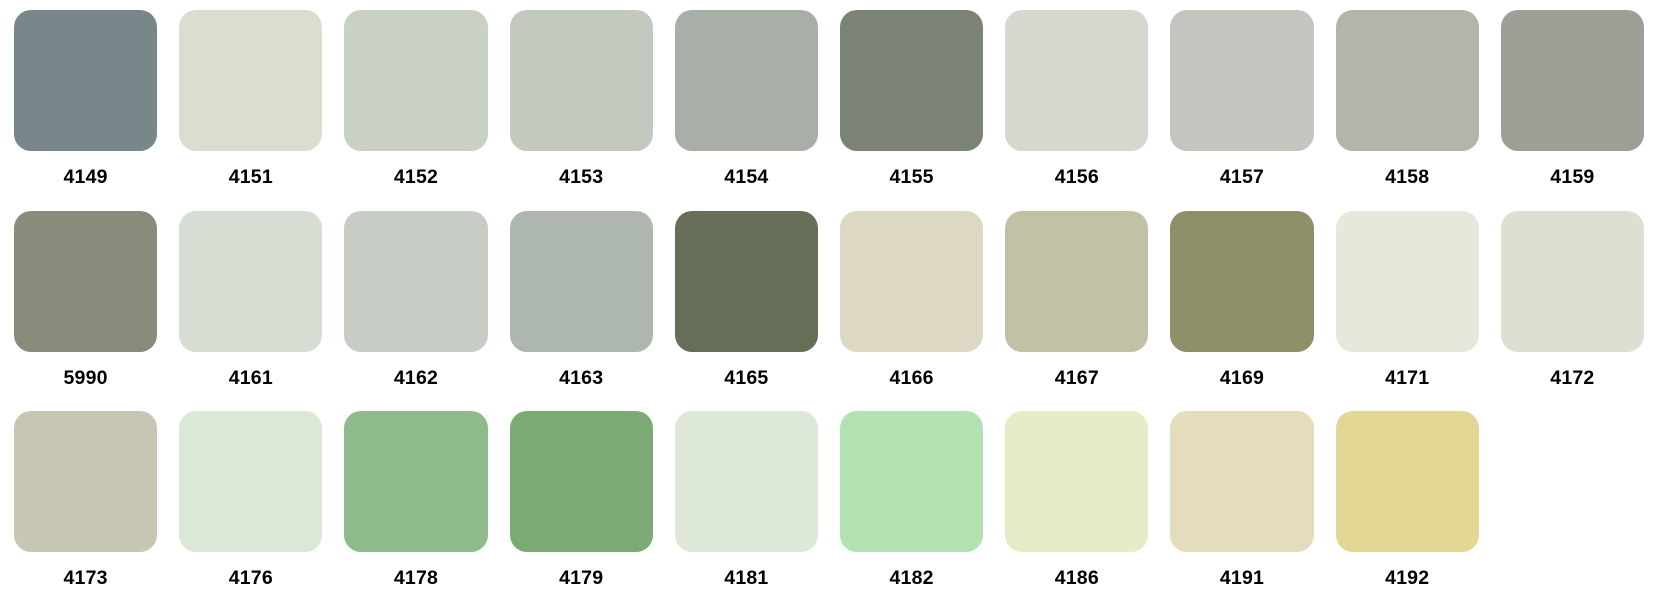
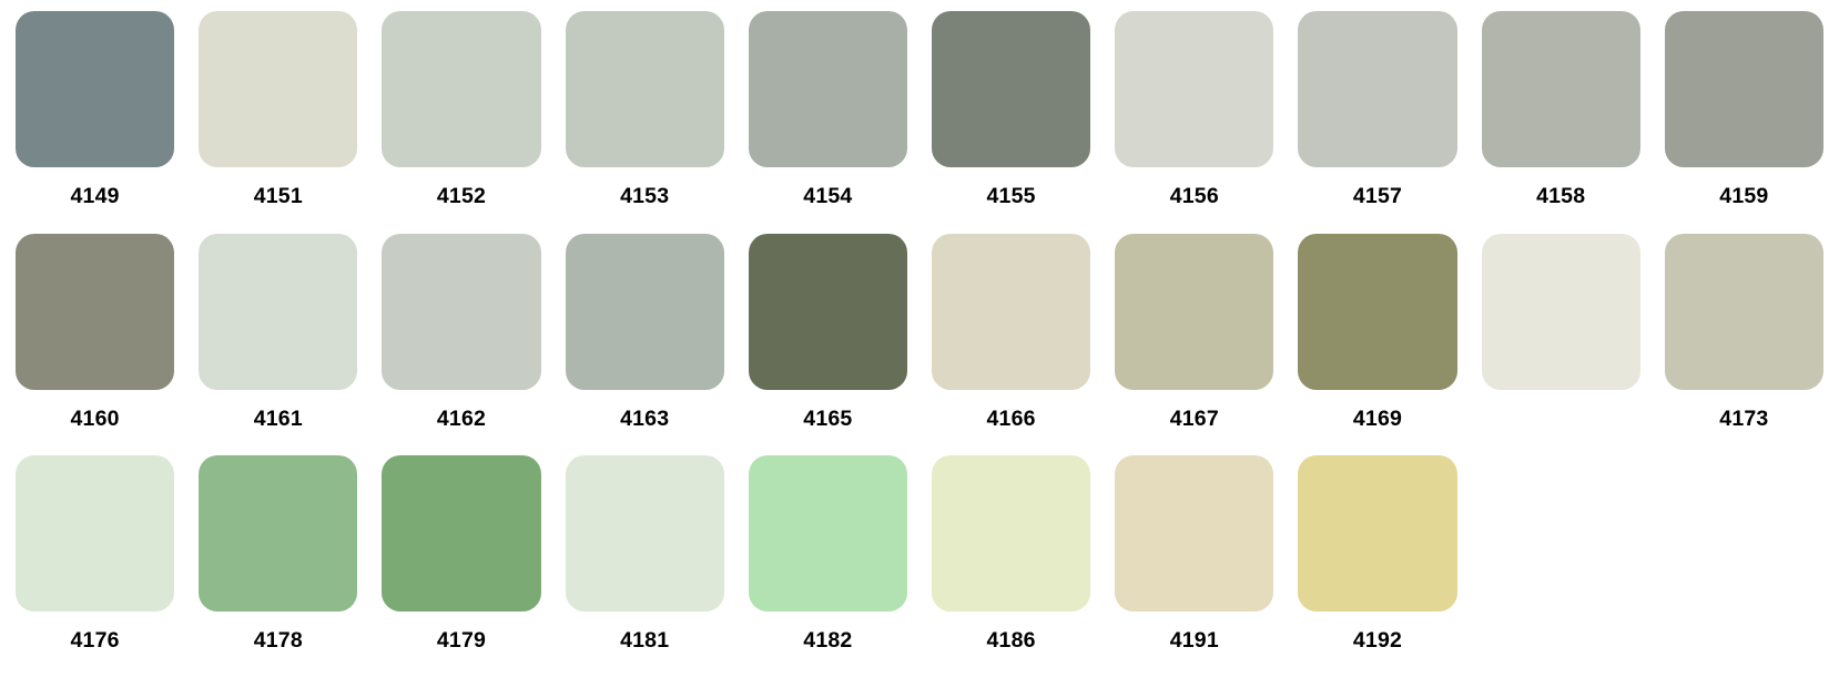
  4149
  4151
  4152
  4153
  4154
  4155
  4156
  4157
  4158
  4159
- 5990
+ 4160
  4161
  4162
  4163
  4165
  4166
  4167
  4169
- 4171
- 4172
  4173
  4176
  4178
  4179
  4181
  4182
  4186
  4191
  4192
